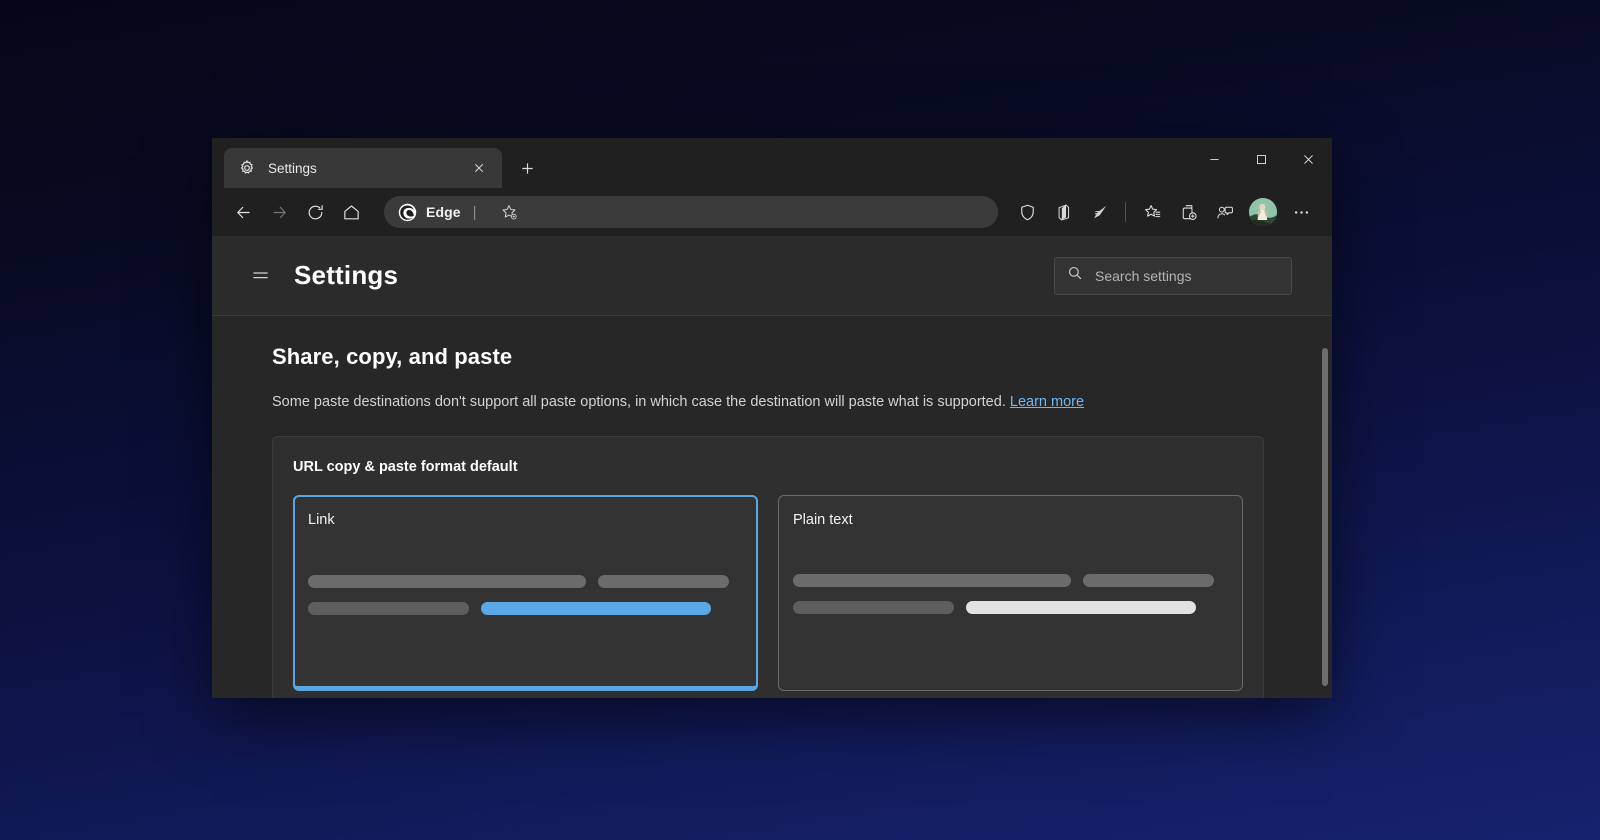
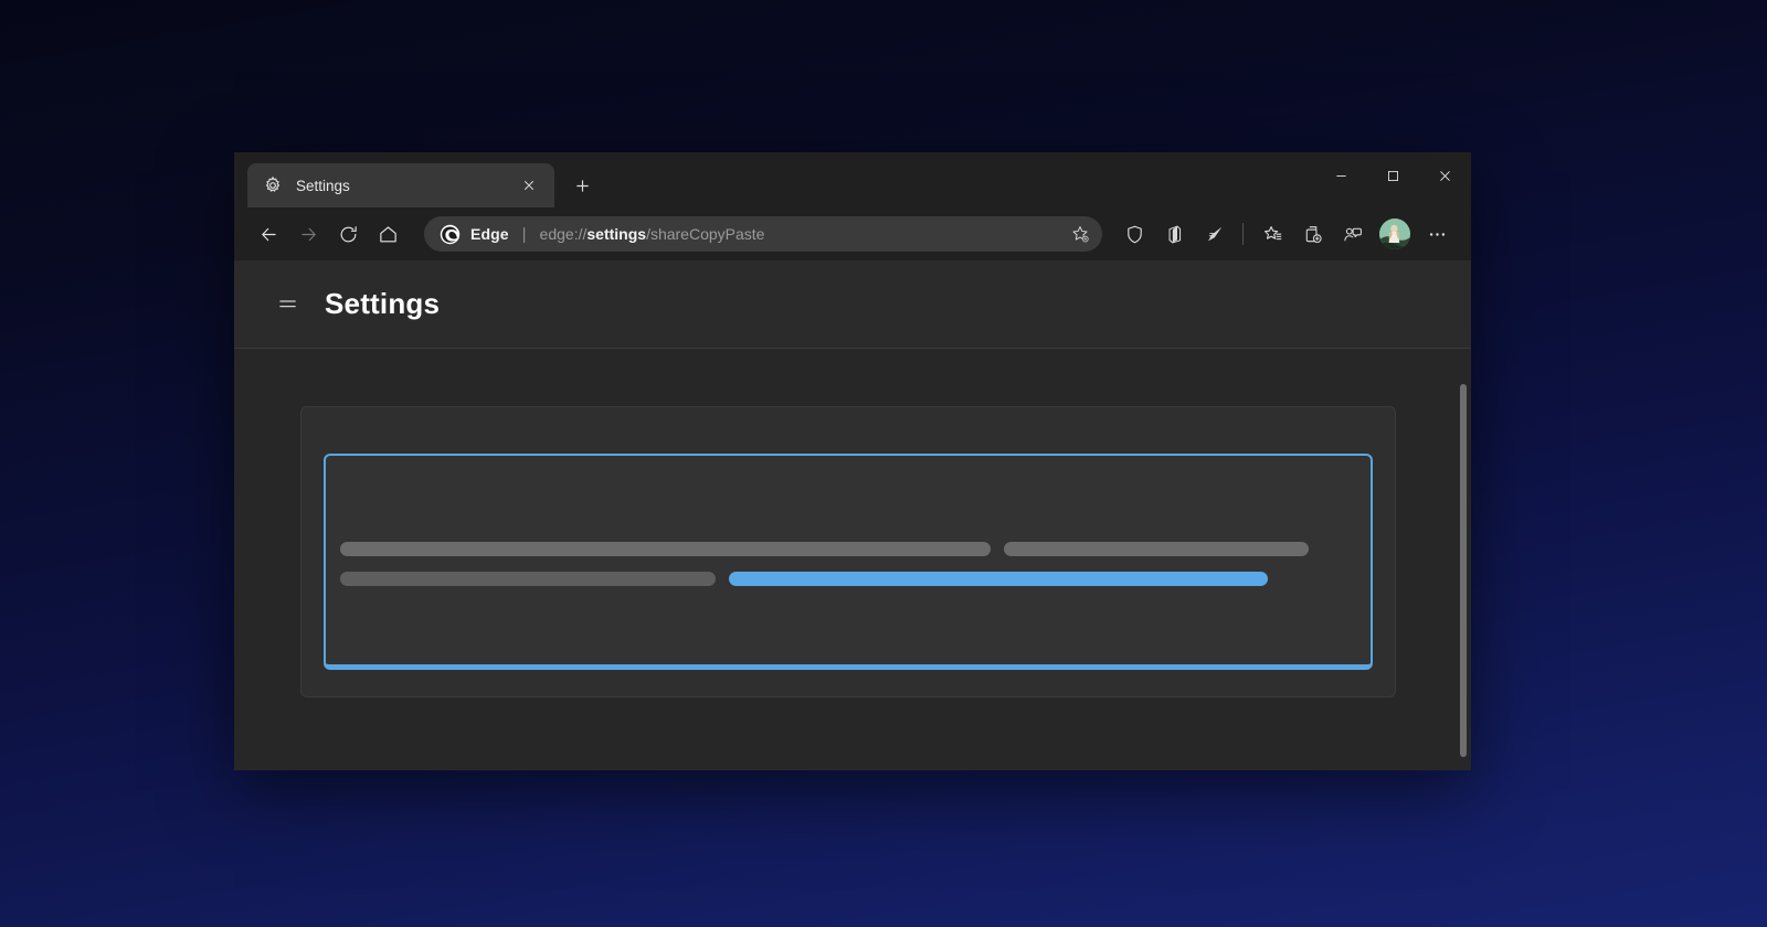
  Settings
  Edge
  |
+ edge://settings/shareCopyPaste
  Settings
- Search settings
- Share, copy, and paste
- Some paste destinations don't support all paste options, in which case the destination will paste what is supported. Learn more
- URL copy & paste format default
- Link
- Plain text
